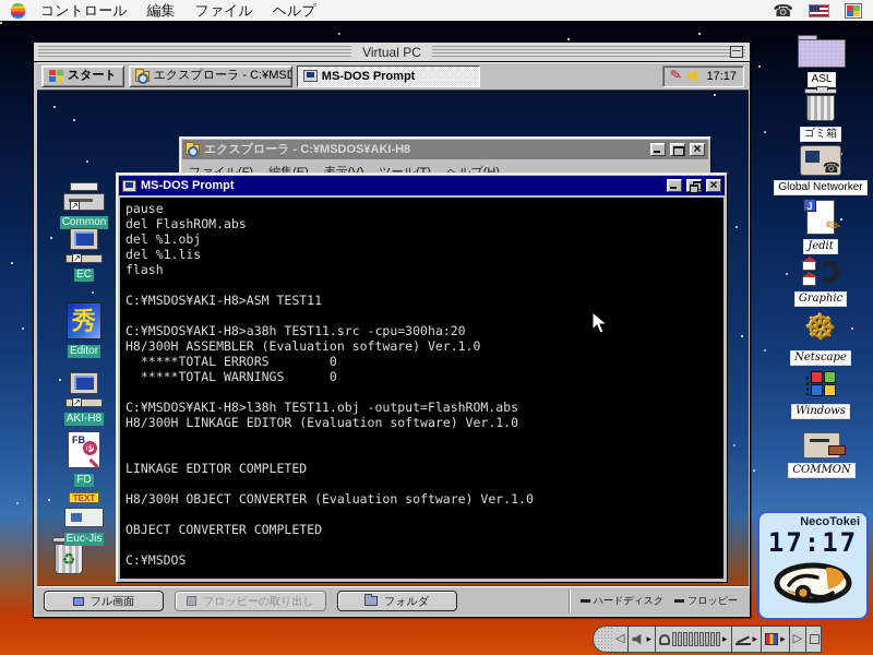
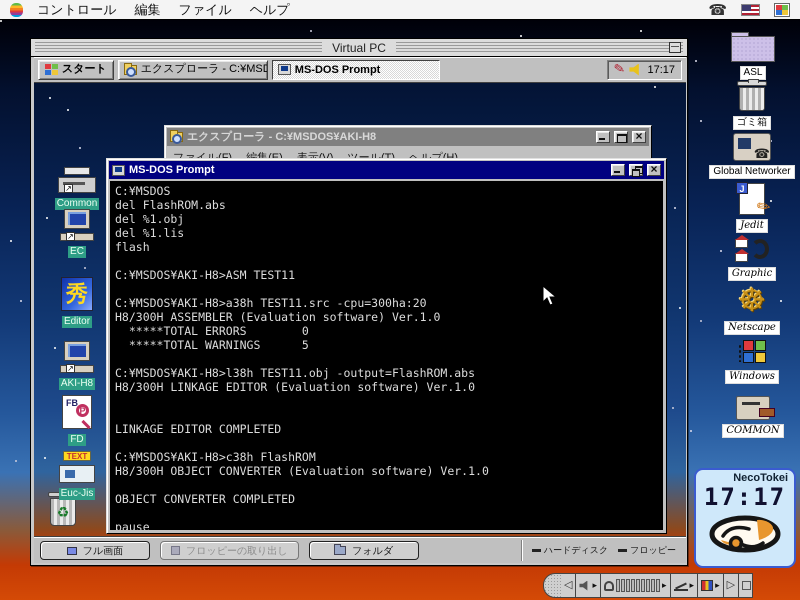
  コントロール
  編集
  ファイル
  ヘルプ
  ☎
  Virtual PC
  スタート
  エクスプローラ - C:¥MSD
  MS-DOS Prompt
  17:17
  ↗
  Common
  ↗
  EC
  秀
  Editor
  ↗
  AKI-H8
  FB
  P
  FD
  TEXT
  Euc-Jis
  ♻
  エクスプローラ - C:¥MSDOS¥AKI-H8
  MS-DOS Prompt
- pause
+ C:¥MSDOS
  del FlashROM.abs
  del %1.obj
  del %1.lis
  flash
  C:¥MSDOS¥AKI-H8>ASM TEST11
  C:¥MSDOS¥AKI-H8>a38h TEST11.src -cpu=300ha:20
  H8/300H ASSEMBLER (Evaluation software) Ver.1.0
  *****TOTAL ERRORS 0
- *****TOTAL WARNINGS 0
+ *****TOTAL WARNINGS 5
  C:¥MSDOS¥AKI-H8>l38h TEST11.obj -output=FlashROM.abs
  H8/300H LINKAGE EDITOR (Evaluation software) Ver.1.0
  LINKAGE EDITOR COMPLETED
+ C:¥MSDOS¥AKI-H8>c38h FlashROM
  H8/300H OBJECT CONVERTER (Evaluation software) Ver.1.0
  OBJECT CONVERTER COMPLETED
- C:¥MSDOS
+ pause
  フル画面
  フロッピーの取り出し
  フォルダ
  ハードディスク
  フロッピー
  ASL
  ゴミ箱
  ☎
  Global Networker
  J
  Jedit
  Graphic
  ☸
  Netscape
  Windows
  COMMON
  NecoTokei
  17:17
  ◁
  ▸
  ▸
  ▸
  ▸
  ▷
